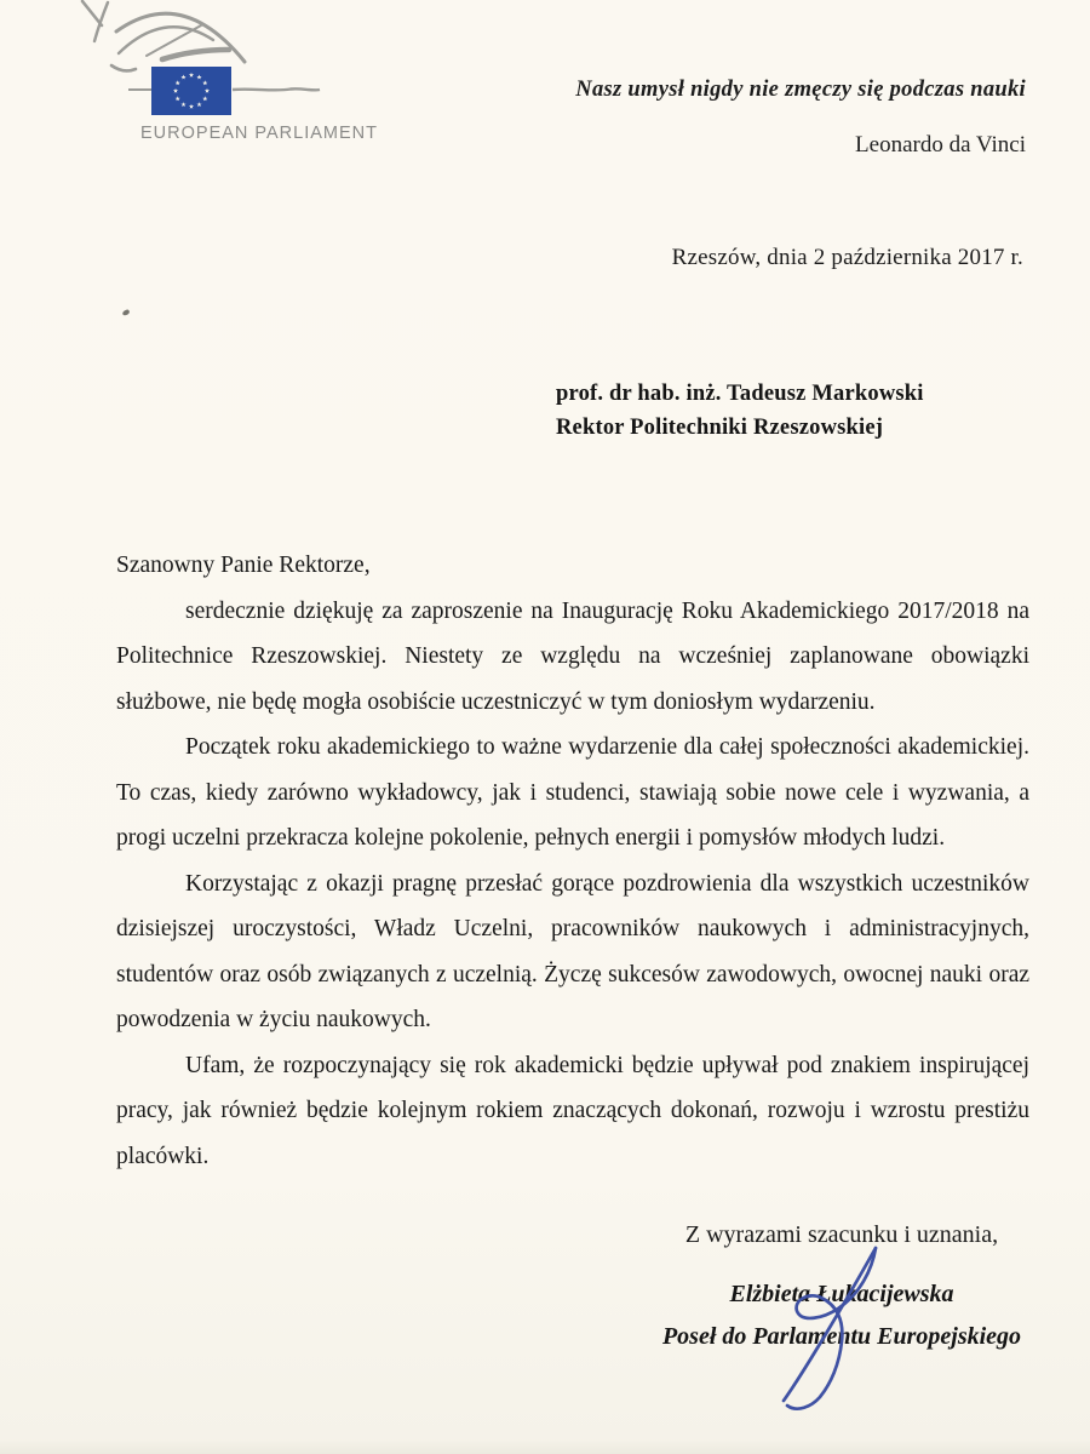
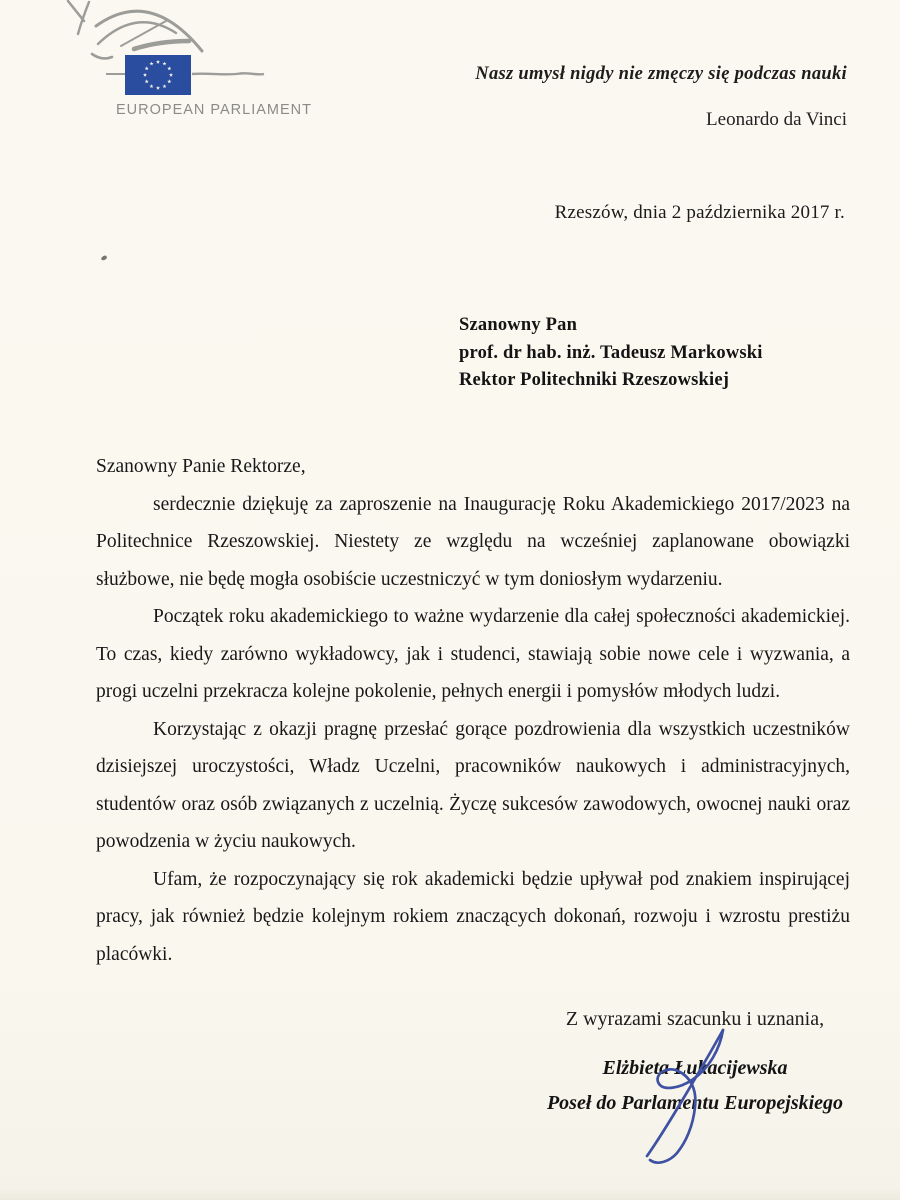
  EUROPEAN PARLIAMENT
  Nasz umysł nigdy nie zmęczy się podczas nauki
  Leonardo da Vinci
  Rzeszów, dnia 2 października 2017 r.
+ Szanowny Pan
  prof. dr hab. inż. Tadeusz Markowski
  Rektor Politechniki Rzeszowskiej
  Szanowny Panie Rektorze,
- serdecznie dziękuję za zaproszenie na Inaugurację Roku Akademickiego 2017/2018 na Politechnice Rzeszowskiej. Niestety ze względu na wcześniej zaplanowane obowiązki służbowe, nie będę mogła osobiście uczestniczyć w tym doniosłym wydarzeniu.
+ serdecznie dziękuję za zaproszenie na Inaugurację Roku Akademickiego 2017/2023 na Politechnice Rzeszowskiej. Niestety ze względu na wcześniej zaplanowane obowiązki służbowe, nie będę mogła osobiście uczestniczyć w tym doniosłym wydarzeniu.
  Początek roku akademickiego to ważne wydarzenie dla całej społeczności akademickiej. To czas, kiedy zarówno wykładowcy, jak i studenci, stawiają sobie nowe cele i wyzwania, a progi uczelni przekracza kolejne pokolenie, pełnych energii i pomysłów młodych ludzi.
  Korzystając z okazji pragnę przesłać gorące pozdrowienia dla wszystkich uczestników dzisiejszej uroczystości, Władz Uczelni, pracowników naukowych i administracyjnych, studentów oraz osób związanych z uczelnią. Życzę sukcesów zawodowych, owocnej nauki oraz powodzenia w życiu naukowych.
  Ufam, że rozpoczynający się rok akademicki będzie upływał pod znakiem inspirującej pracy, jak również będzie kolejnym rokiem znaczących dokonań, rozwoju i wzrostu prestiżu placówki.
  Z wyrazami szacunku i uznania,
  Elżbieta Łuacijewska
  Poseł do Parlamentu Europejskiego
